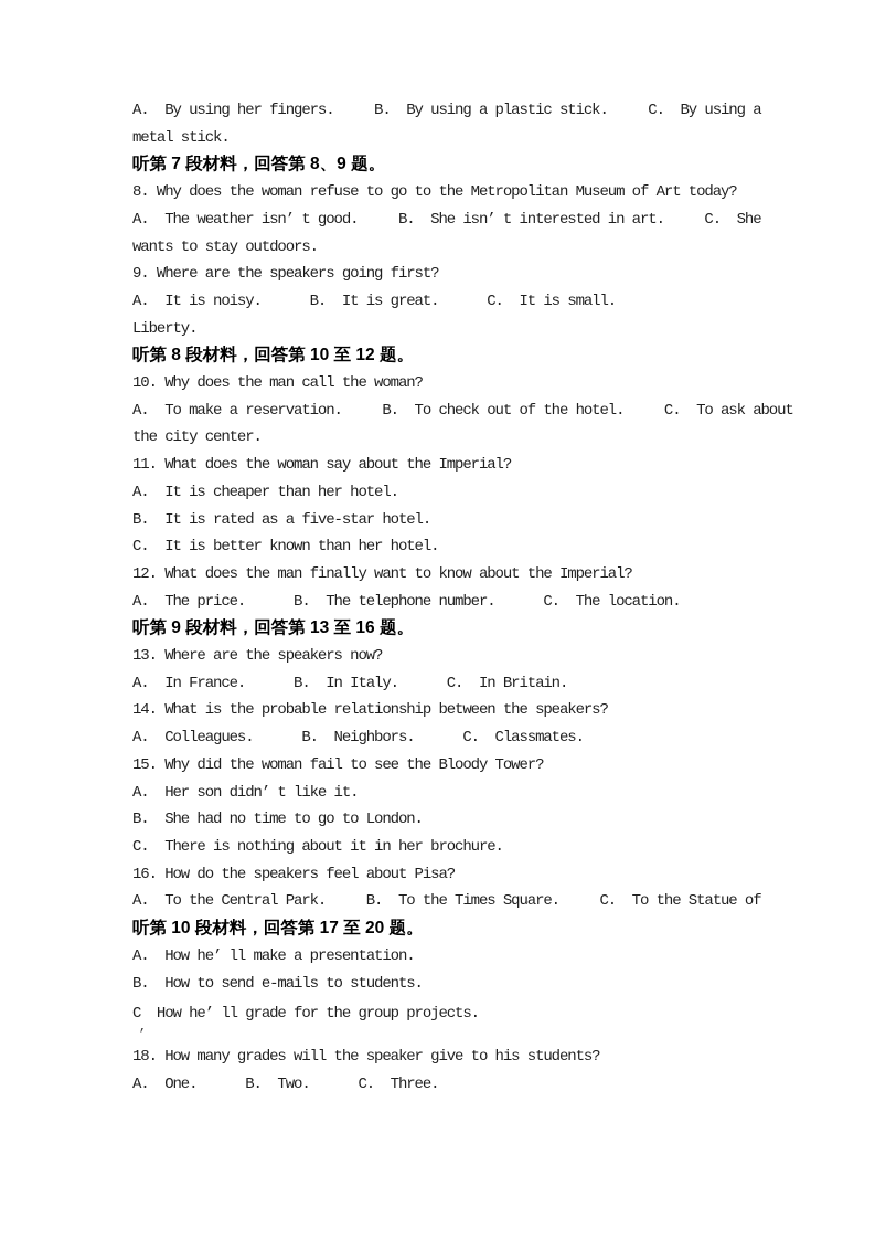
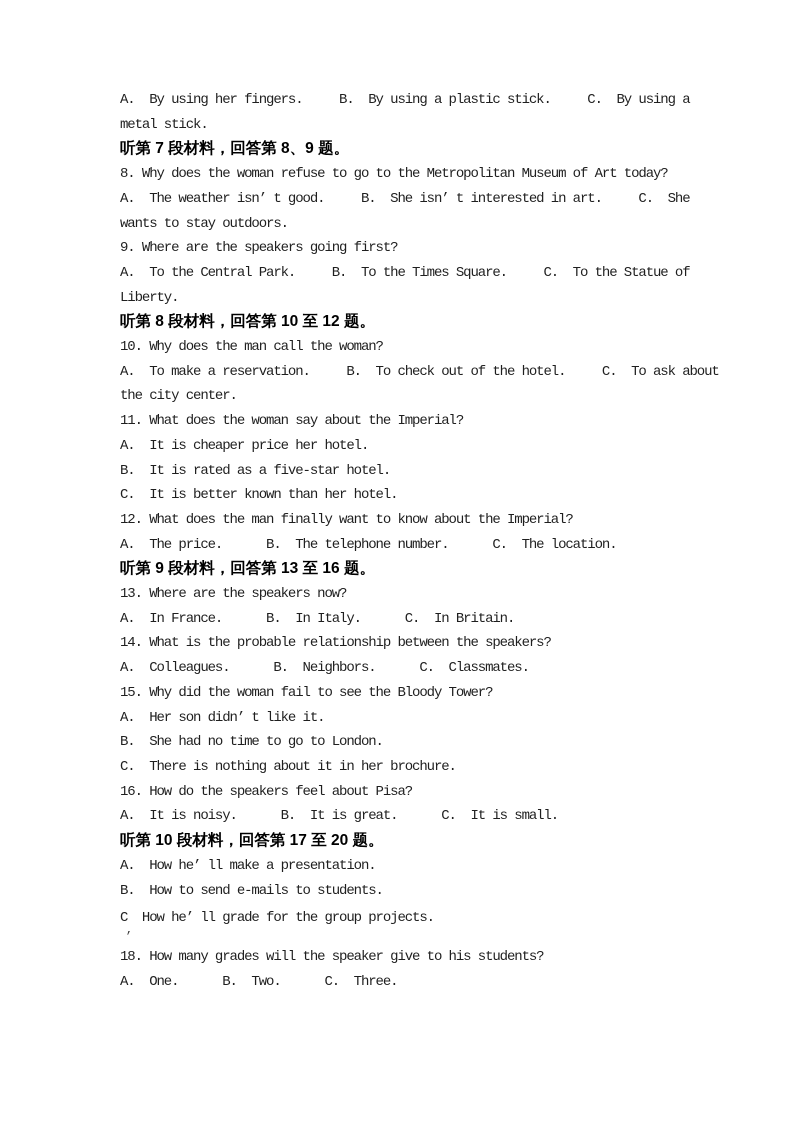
  A. By using her fingers. B. By using a plastic stick. C. By using a
  metal stick.
  听第 7 段材料，回答第 8、9 题。
  8. Why does the woman refuse to go to the Metropolitan Museum of Art today?
  A. The weather isn’ t good. B. She isn’ t interested in art. C. She
  wants to stay outdoors.
  9. Where are the speakers going first?
- A. It is noisy. B. It is great. C. It is small.
+ A. To the Central Park. B. To the Times Square. C. To the Statue of
  Liberty.
  听第 8 段材料，回答第 10 至 12 题。
  10. Why does the man call the woman?
  A. To make a reservation. B. To check out of the hotel. C. To ask about
  the city center.
  11. What does the woman say about the Imperial?
- A. It is cheaper than her hotel.
+ A. It is cheaper price her hotel.
  B. It is rated as a five-star hotel.
  C. It is better known than her hotel.
  12. What does the man finally want to know about the Imperial?
  A. The price. B. The telephone number. C. The location.
  听第 9 段材料，回答第 13 至 16 题。
  13. Where are the speakers now?
  A. In France. B. In Italy. C. In Britain.
  14. What is the probable relationship between the speakers?
  A. Colleagues. B. Neighbors. C. Classmates.
  15. Why did the woman fail to see the Bloody Tower?
  A. Her son didn’ t like it.
  B. She had no time to go to London.
  C. There is nothing about it in her brochure.
  16. How do the speakers feel about Pisa?
- A. To the Central Park. B. To the Times Square. C. To the Statue of
+ A. It is noisy. B. It is great. C. It is small.
  听第 10 段材料，回答第 17 至 20 题。
  A. How he’ ll make a presentation.
  B. How to send e-mails to students.
  C How he’ ll grade for the group projects.
  ’
  18. How many grades will the speaker give to his students?
  A. One. B. Two. C. Three.
